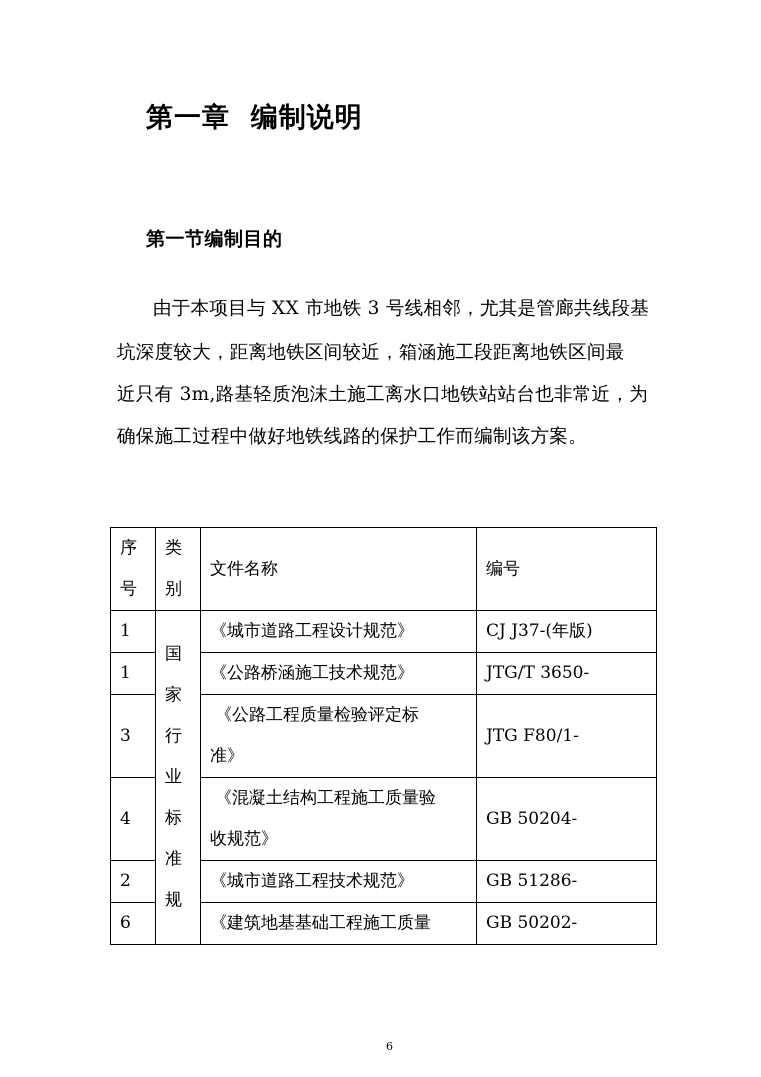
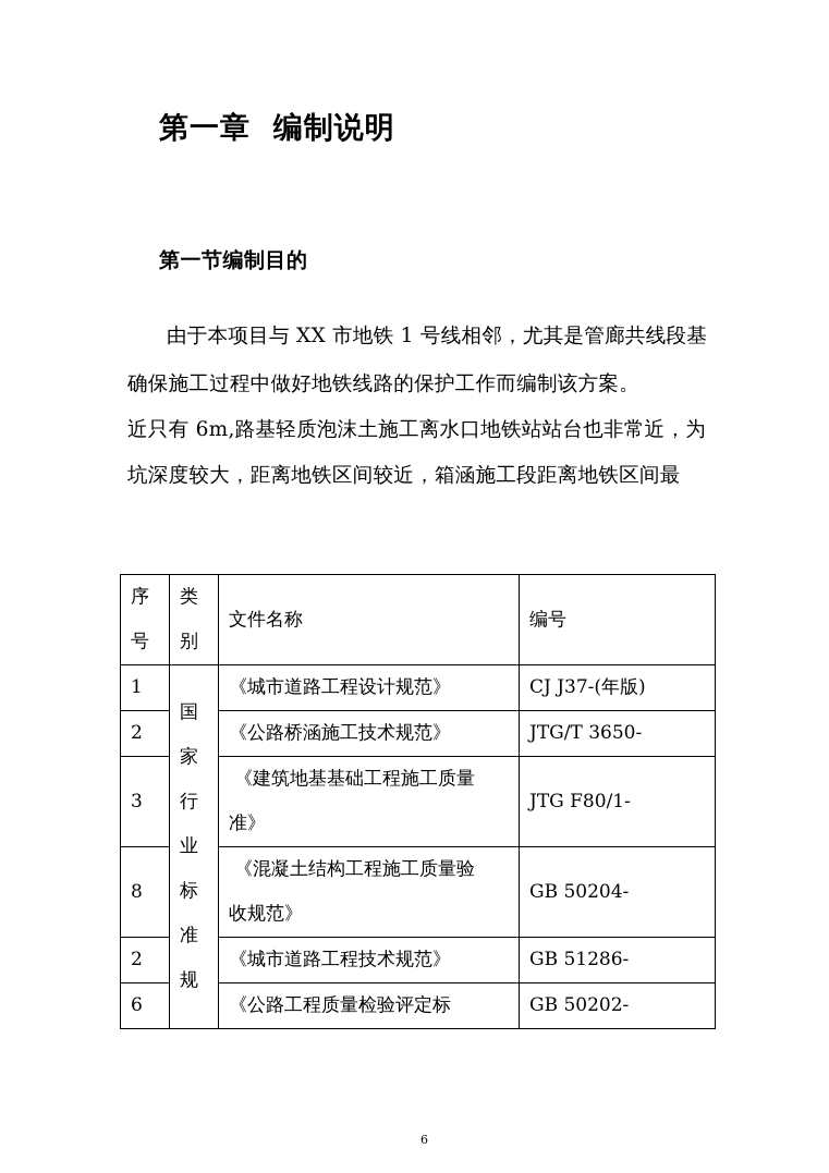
  第一章 编制说明
  第一节编制目的
- 由于本项目与 XX 市地铁 3 号线相邻，尤其是管廊共线段基
+ 由于本项目与 XX 市地铁 1 号线相邻，尤其是管廊共线段基
- 坑深度较大，距离地铁区间较近，箱涵施工段距离地铁区间最
+ 确保施工过程中做好地铁线路的保护工作而编制该方案。
- 近只有 3m,路基轻质泡沫土施工离水口地铁站站台也非常近，为
+ 近只有 6m,路基轻质泡沫土施工离水口地铁站站台也非常近，为
- 确保施工过程中做好地铁线路的保护工作而编制该方案。
+ 坑深度较大，距离地铁区间较近，箱涵施工段距离地铁区间最
  序 号	类 别	文件名称	编号
  1	国 家 行 业 标 准 规	《城市道路工程设计规范》	CJ J37-(年版)
- 1	《公路桥涵施工技术规范》	JTG/T 3650-
+ 2	《公路桥涵施工技术规范》	JTG/T 3650-
- 3	《公路工程质量检验评定标 准》	JTG F80/1-
+ 3	《建筑地基基础工程施工质量 准》	JTG F80/1-
- 4	《混凝土结构工程施工质量验 收规范》	GB 50204-
+ 8	《混凝土结构工程施工质量验 收规范》	GB 50204-
  2	《城市道路工程技术规范》	GB 51286-
- 6	《建筑地基基础工程施工质量	GB 50202-
+ 6	《公路工程质量检验评定标	GB 50202-
  6
